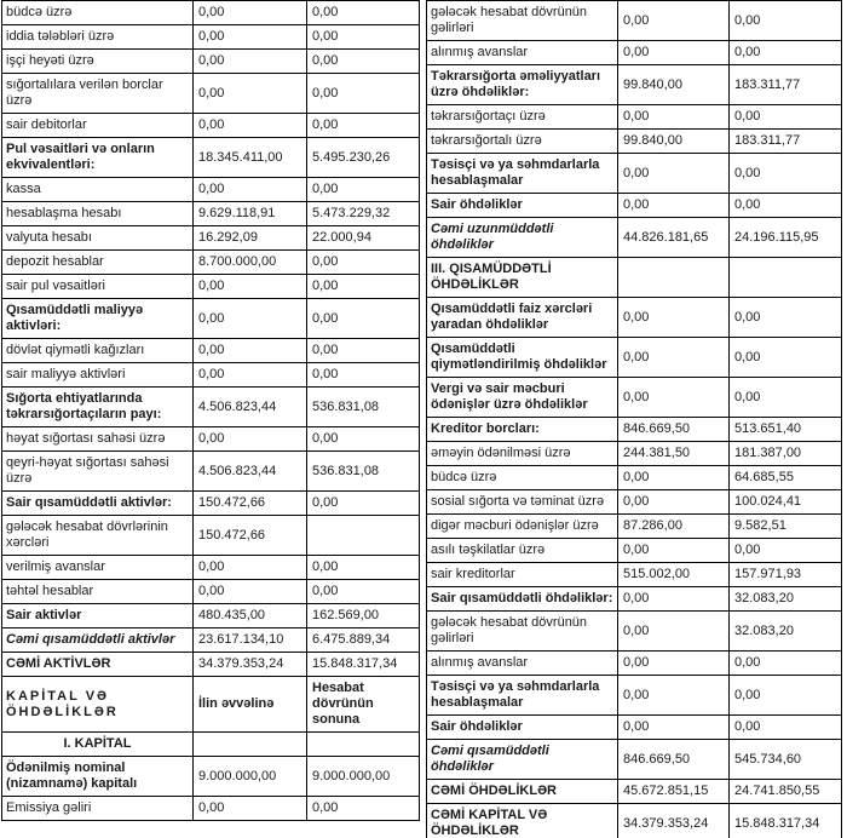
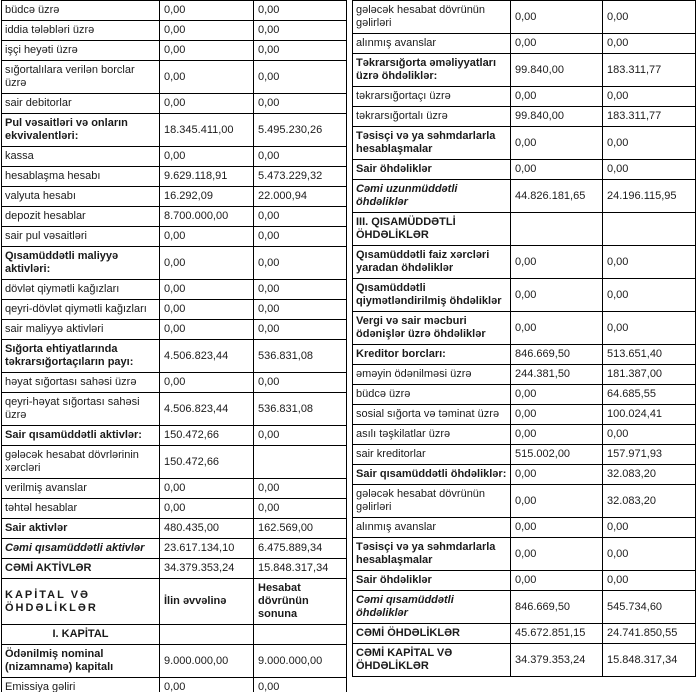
  büdcə üzrə	0,00	0,00
  iddia tələbləri üzrə	0,00	0,00
  işçi heyəti üzrə	0,00	0,00
  sığortalılara verilən borclar üzrə	0,00	0,00
  sair debitorlar	0,00	0,00
  Pul vəsaitləri və onların ekvivalentləri:	18.345.411,00	5.495.230,26
  kassa	0,00	0,00
  hesablaşma hesabı	9.629.118,91	5.473.229,32
  valyuta hesabı	16.292,09	22.000,94
  depozit hesablar	8.700.000,00	0,00
  sair pul vəsaitləri	0,00	0,00
  Qısamüddətli maliyyə aktivləri:	0,00	0,00
  dövlət qiymətli kağızları	0,00	0,00
+ qeyri-dövlət qiymətli kağızları	0,00	0,00
  sair maliyyə aktivləri	0,00	0,00
  Sığorta ehtiyatlarında təkrarsığortaçıların payı:	4.506.823,44	536.831,08
  həyat sığortası sahəsi üzrə	0,00	0,00
  qeyri-həyat sığortası sahəsi üzrə	4.506.823,44	536.831,08
  Sair qısamüddətli aktivlər:	150.472,66	0,00
  gələcək hesabat dövrlərinin xərcləri	150.472,66
  verilmiş avanslar	0,00	0,00
  təhtəl hesablar	0,00	0,00
  Sair aktivlər	480.435,00	162.569,00
  Cəmi qısamüddətli aktivlər	23.617.134,10	6.475.889,34
  CƏMİ AKTİVLƏR	34.379.353,24	15.848.317,34
  KAPİTAL VƏ ÖHDƏLİKLƏR	İlin əvvəlinə	Hesabat dövrünün sonuna
  I. KAPİTAL
  Ödənilmiş nominal (nizamnamə) kapitalı	9.000.000,00	9.000.000,00
  Emissiya gəliri	0,00	0,00
  gələcək hesabat dövrünün gəlirləri	0,00	0,00
  alınmış avanslar	0,00	0,00
  Təkrarsığorta əməliyyatları üzrə öhdəliklər:	99.840,00	183.311,77
  təkrarsığortaçı üzrə	0,00	0,00
  təkrarsığortalı üzrə	99.840,00	183.311,77
  Təsisçi və ya səhmdarlarla hesablaşmalar	0,00	0,00
  Sair öhdəliklər	0,00	0,00
  Cəmi uzunmüddətli öhdəliklər	44.826.181,65	24.196.115,95
  III. QISAMÜDDƏTLİ ÖHDƏLİKLƏR
  Qısamüddətli faiz xərcləri yaradan öhdəliklər	0,00	0,00
  Qısamüddətli qiymətləndirilmiş öhdəliklər	0,00	0,00
  Vergi və sair məcburi ödənişlər üzrə öhdəliklər	0,00	0,00
  Kreditor borcları:	846.669,50	513.651,40
  əməyin ödənilməsi üzrə	244.381,50	181.387,00
  büdcə üzrə	0,00	64.685,55
  sosial sığorta və təminat üzrə	0,00	100.024,41
- digər məcburi ödənişlər üzrə	87.286,00	9.582,51
  asılı təşkilatlar üzrə	0,00	0,00
  sair kreditorlar	515.002,00	157.971,93
  Sair qısamüddətli öhdəliklər:	0,00	32.083,20
  gələcək hesabat dövrünün gəlirləri	0,00	32.083,20
  alınmış avanslar	0,00	0,00
  Təsisçi və ya səhmdarlarla hesablaşmalar	0,00	0,00
  Sair öhdəliklər	0,00	0,00
  Cəmi qısamüddətli öhdəliklər	846.669,50	545.734,60
  CƏMİ ÖHDƏLİKLƏR	45.672.851,15	24.741.850,55
  CƏMİ KAPİTAL VƏ ÖHDƏLİKLƏR	34.379.353,24	15.848.317,34
